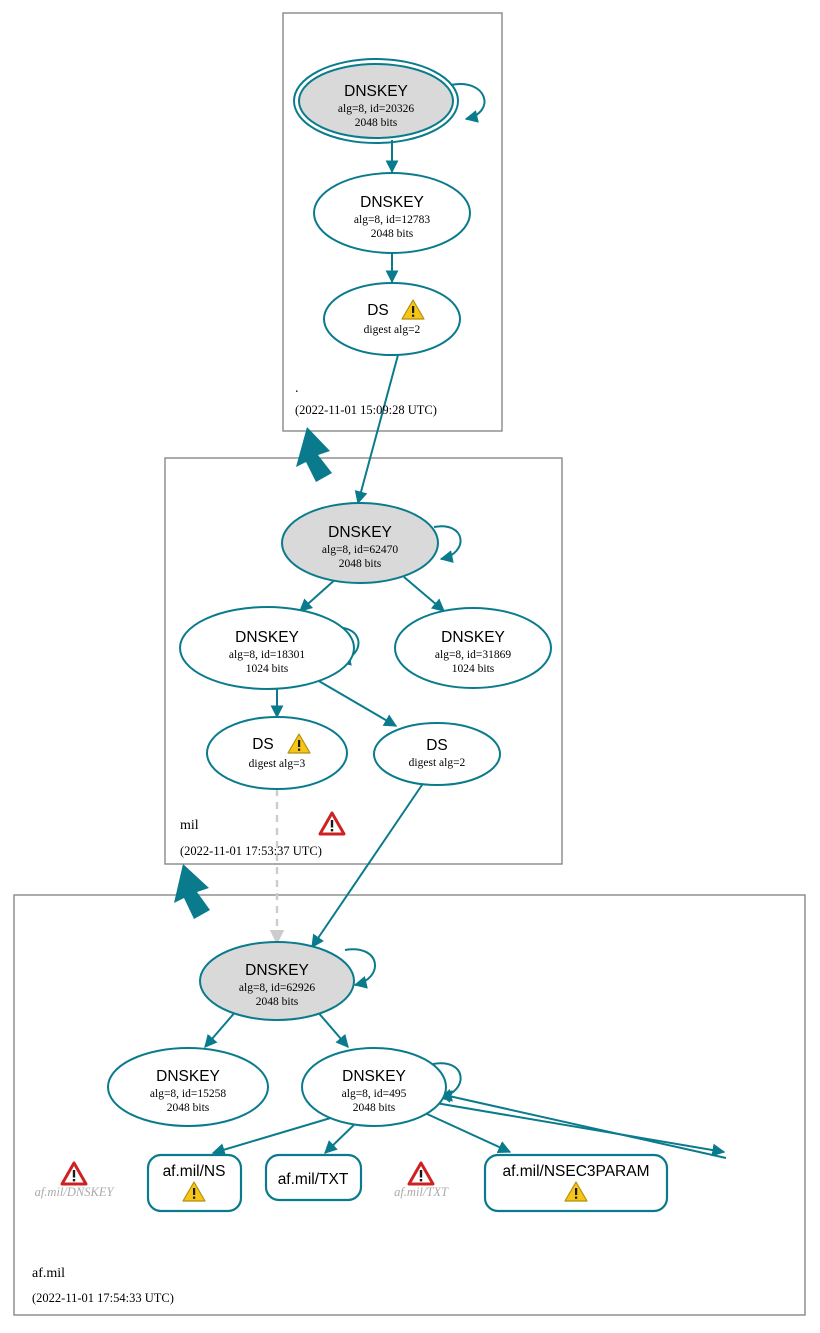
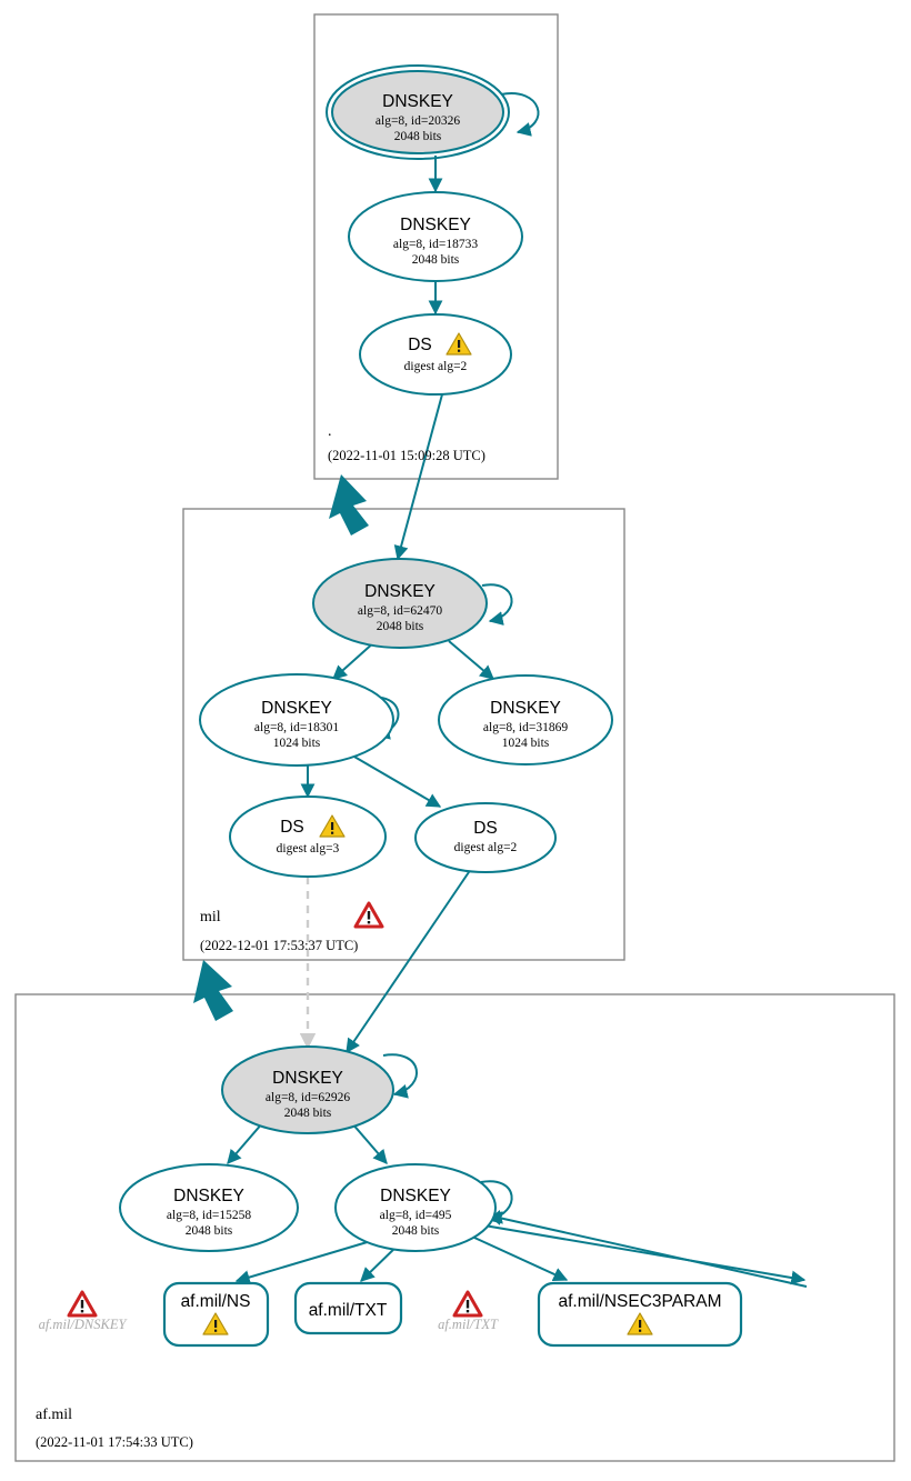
  DNSKEY
  alg=8, id=20326
  2048 bits
  DNSKEY
- alg=8, id=12783
+ alg=8, id=18733
  2048 bits
  DS
  digest alg=2
  .
  (2022-11-01 15:09:28 UTC)
  DNSKEY
  alg=8, id=62470
  2048 bits
  DNSKEY
  alg=8, id=18301
  1024 bits
  DNSKEY
  alg=8, id=31869
  1024 bits
  DS
  digest alg=3
  DS
  digest alg=2
  mil
- (2022-11-01 17:53:37 UTC)
+ (2022-12-01 17:53:37 UTC)
  DNSKEY
  alg=8, id=62926
  2048 bits
  DNSKEY
  alg=8, id=15258
  2048 bits
  DNSKEY
  alg=8, id=495
  2048 bits
  af.mil/DNSKEY
  af.mil/TXT
  af.mil/NS
  af.mil/TXT
  af.mil/NSEC3PARAM
  af.mil
  (2022-11-01 17:54:33 UTC)
